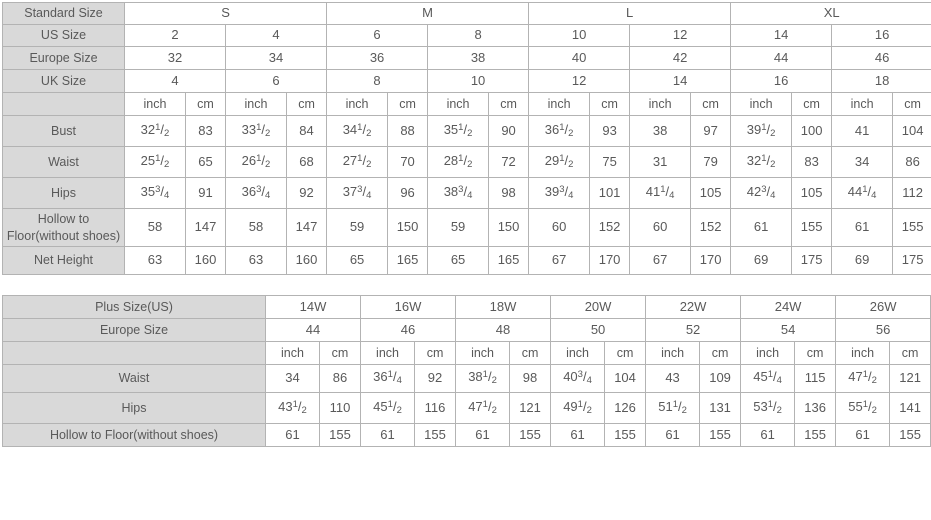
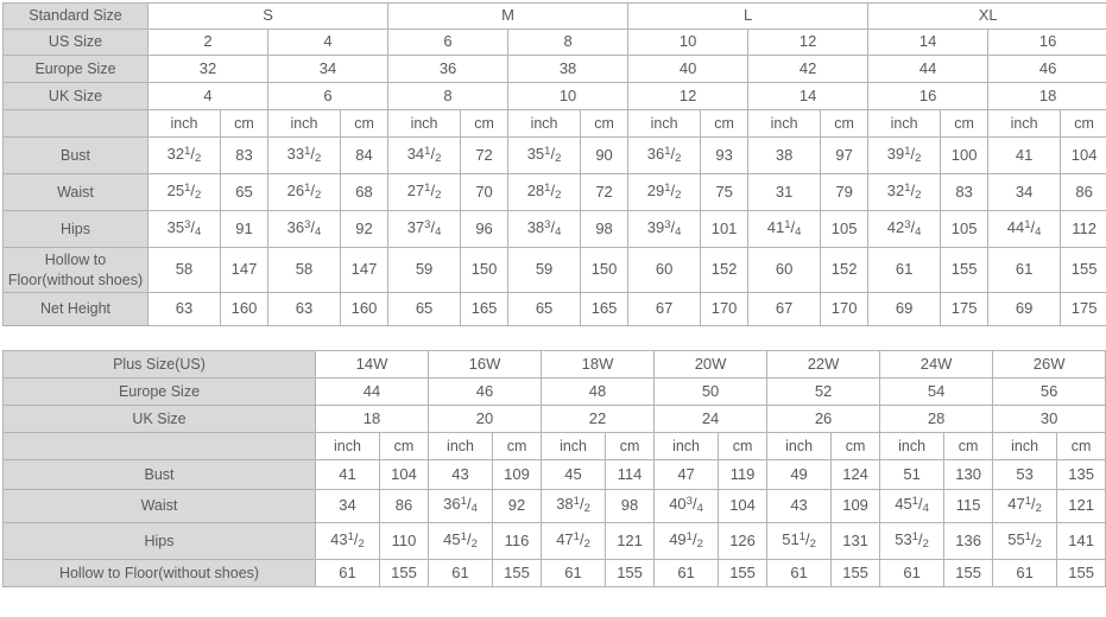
  Standard Size	S	M	L	XL
  US Size	2	4	6	8	10	12	14	16
  Europe Size	32	34	36	38	40	42	44	46
  UK Size	4	6	8	10	12	14	16	18
  	inch	cm	inch	cm	inch	cm	inch	cm	inch	cm	inch	cm	inch	cm	inch	cm
- Bust	321/2	83	331/2	84	341/2	88	351/2	90	361/2	93	38	97	391/2	100	41	104
+ Bust	321/2	83	331/2	84	341/2	72	351/2	90	361/2	93	38	97	391/2	100	41	104
  Waist	251/2	65	261/2	68	271/2	70	281/2	72	291/2	75	31	79	321/2	83	34	86
  Hips	353/4	91	363/4	92	373/4	96	383/4	98	393/4	101	411/4	105	423/4	105	441/4	112
  Hollow to Floor(without shoes)	58	147	58	147	59	150	59	150	60	152	60	152	61	155	61	155
  Net Height	63	160	63	160	65	165	65	165	67	170	67	170	69	175	69	175
  Plus Size(US)	14W	16W	18W	20W	22W	24W	26W
  Europe Size	44	46	48	50	52	54	56
+ UK Size	18	20	22	24	26	28	30
  	inch	cm	inch	cm	inch	cm	inch	cm	inch	cm	inch	cm	inch	cm
+ Bust	41	104	43	109	45	114	47	119	49	124	51	130	53	135
  Waist	34	86	361/4	92	381/2	98	403/4	104	43	109	451/4	115	471/2	121
  Hips	431/2	110	451/2	116	471/2	121	491/2	126	511/2	131	531/2	136	551/2	141
  Hollow to Floor(without shoes)	61	155	61	155	61	155	61	155	61	155	61	155	61	155
